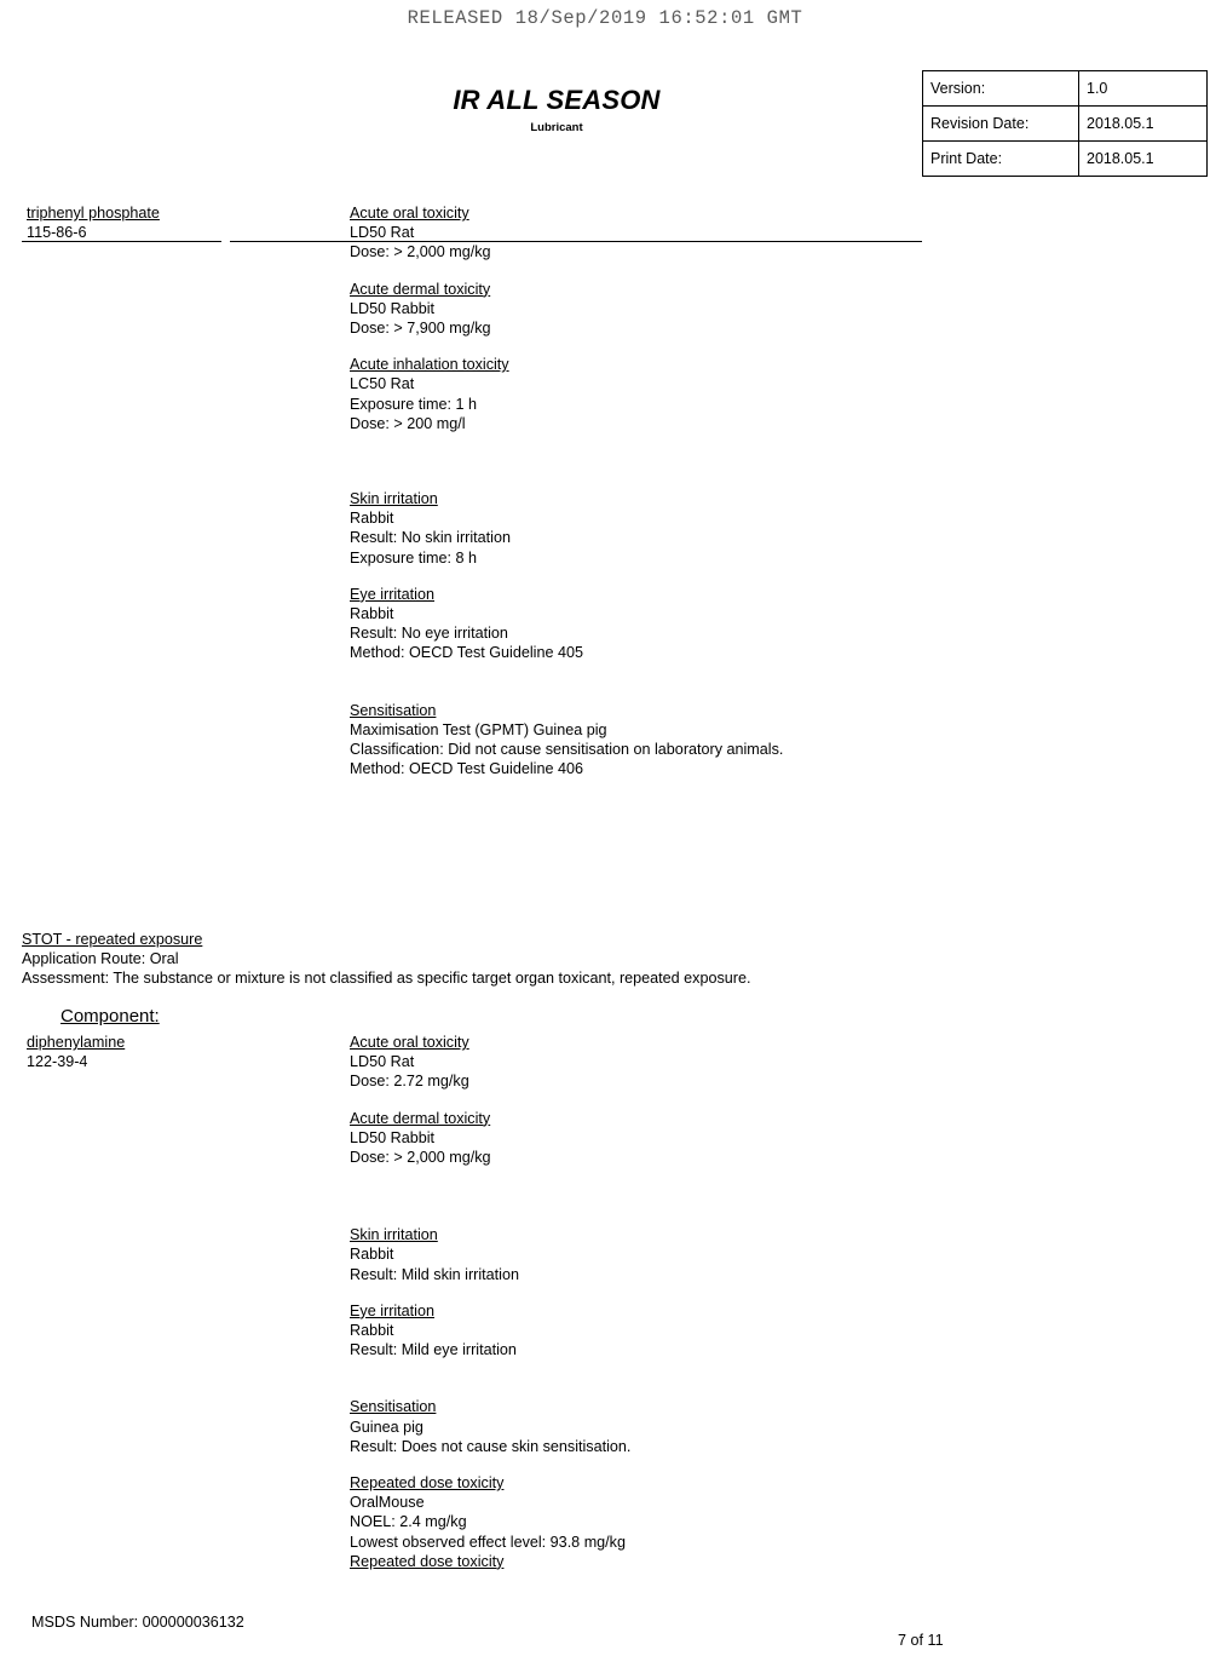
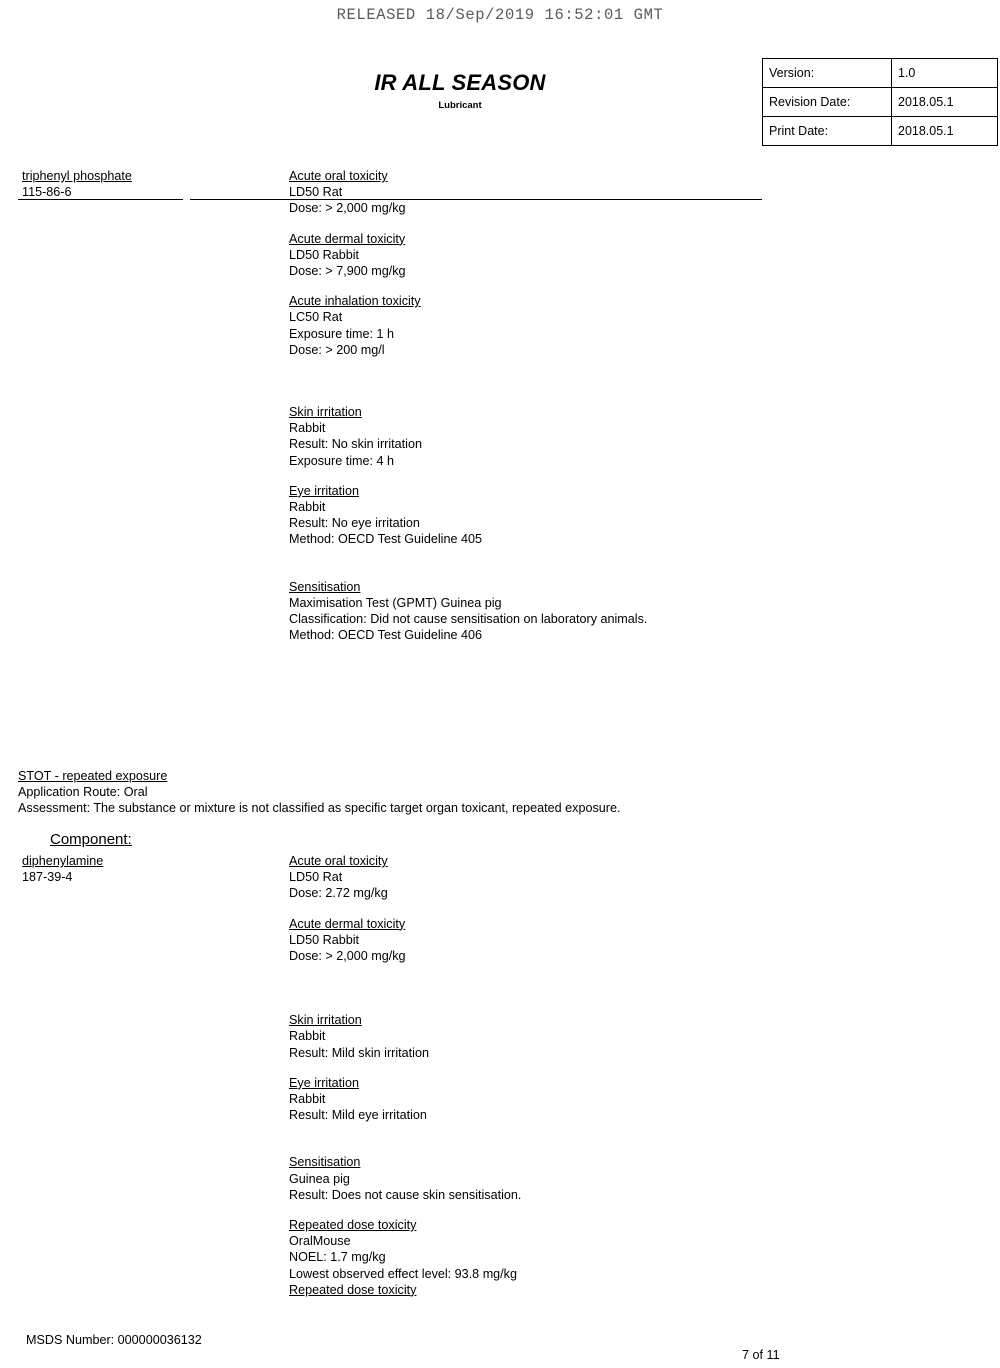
  RELEASED 18/Sep/2019 16:52:01 GMT
  IR ALL SEASON
  Lubricant
  Version:	1.0
  Revision Date:	2018.05.1
  Print Date:	2018.05.1
  triphenyl phosphate
  115-86-6
  Acute oral toxicity
  LD50 Rat
  Dose: > 2,000 mg/kg
  Acute dermal toxicity
  LD50 Rabbit
  Dose: > 7,900 mg/kg
  Acute inhalation toxicity
  LC50 Rat
  Exposure time: 1 h
  Dose: > 200 mg/l
  Skin irritation
  Rabbit
  Result: No skin irritation
- Exposure time: 8 h
+ Exposure time: 4 h
  Eye irritation
  Rabbit
  Result: No eye irritation
  Method: OECD Test Guideline 405
  Sensitisation
  Maximisation Test (GPMT) Guinea pig
  Classification: Did not cause sensitisation on laboratory animals.
  Method: OECD Test Guideline 406
  STOT - repeated exposure
  Application Route: Oral
  Assessment: The substance or mixture is not classified as specific target organ toxicant, repeated exposure.
  Component:
  diphenylamine
- 122-39-4
+ 187-39-4
  Acute oral toxicity
  LD50 Rat
  Dose: 2.72 mg/kg
  Acute dermal toxicity
  LD50 Rabbit
  Dose: > 2,000 mg/kg
  Skin irritation
  Rabbit
  Result: Mild skin irritation
  Eye irritation
  Rabbit
  Result: Mild eye irritation
  Sensitisation
  Guinea pig
  Result: Does not cause skin sensitisation.
  Repeated dose toxicity
  OralMouse
- NOEL: 2.4 mg/kg
+ NOEL: 1.7 mg/kg
  Lowest observed effect level: 93.8 mg/kg
  Repeated dose toxicity
  MSDS Number: 000000036132
  7 of 11
